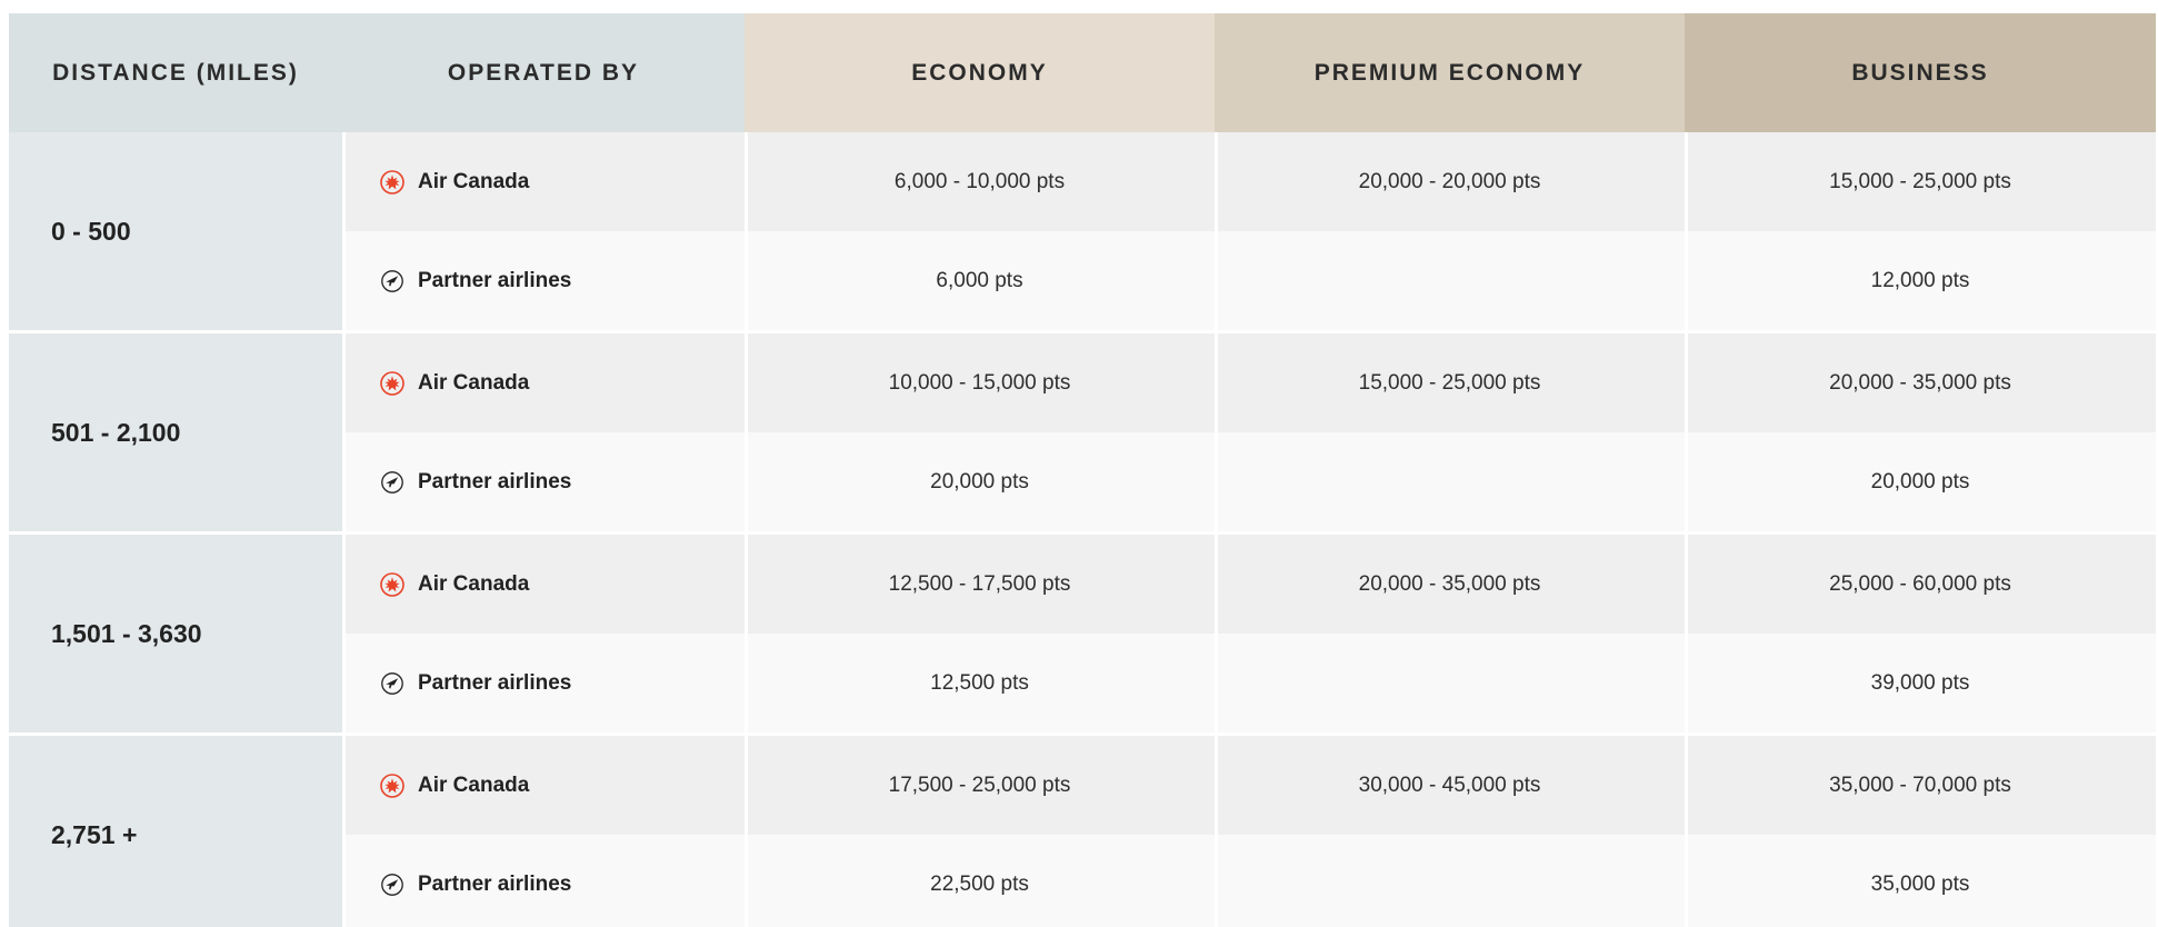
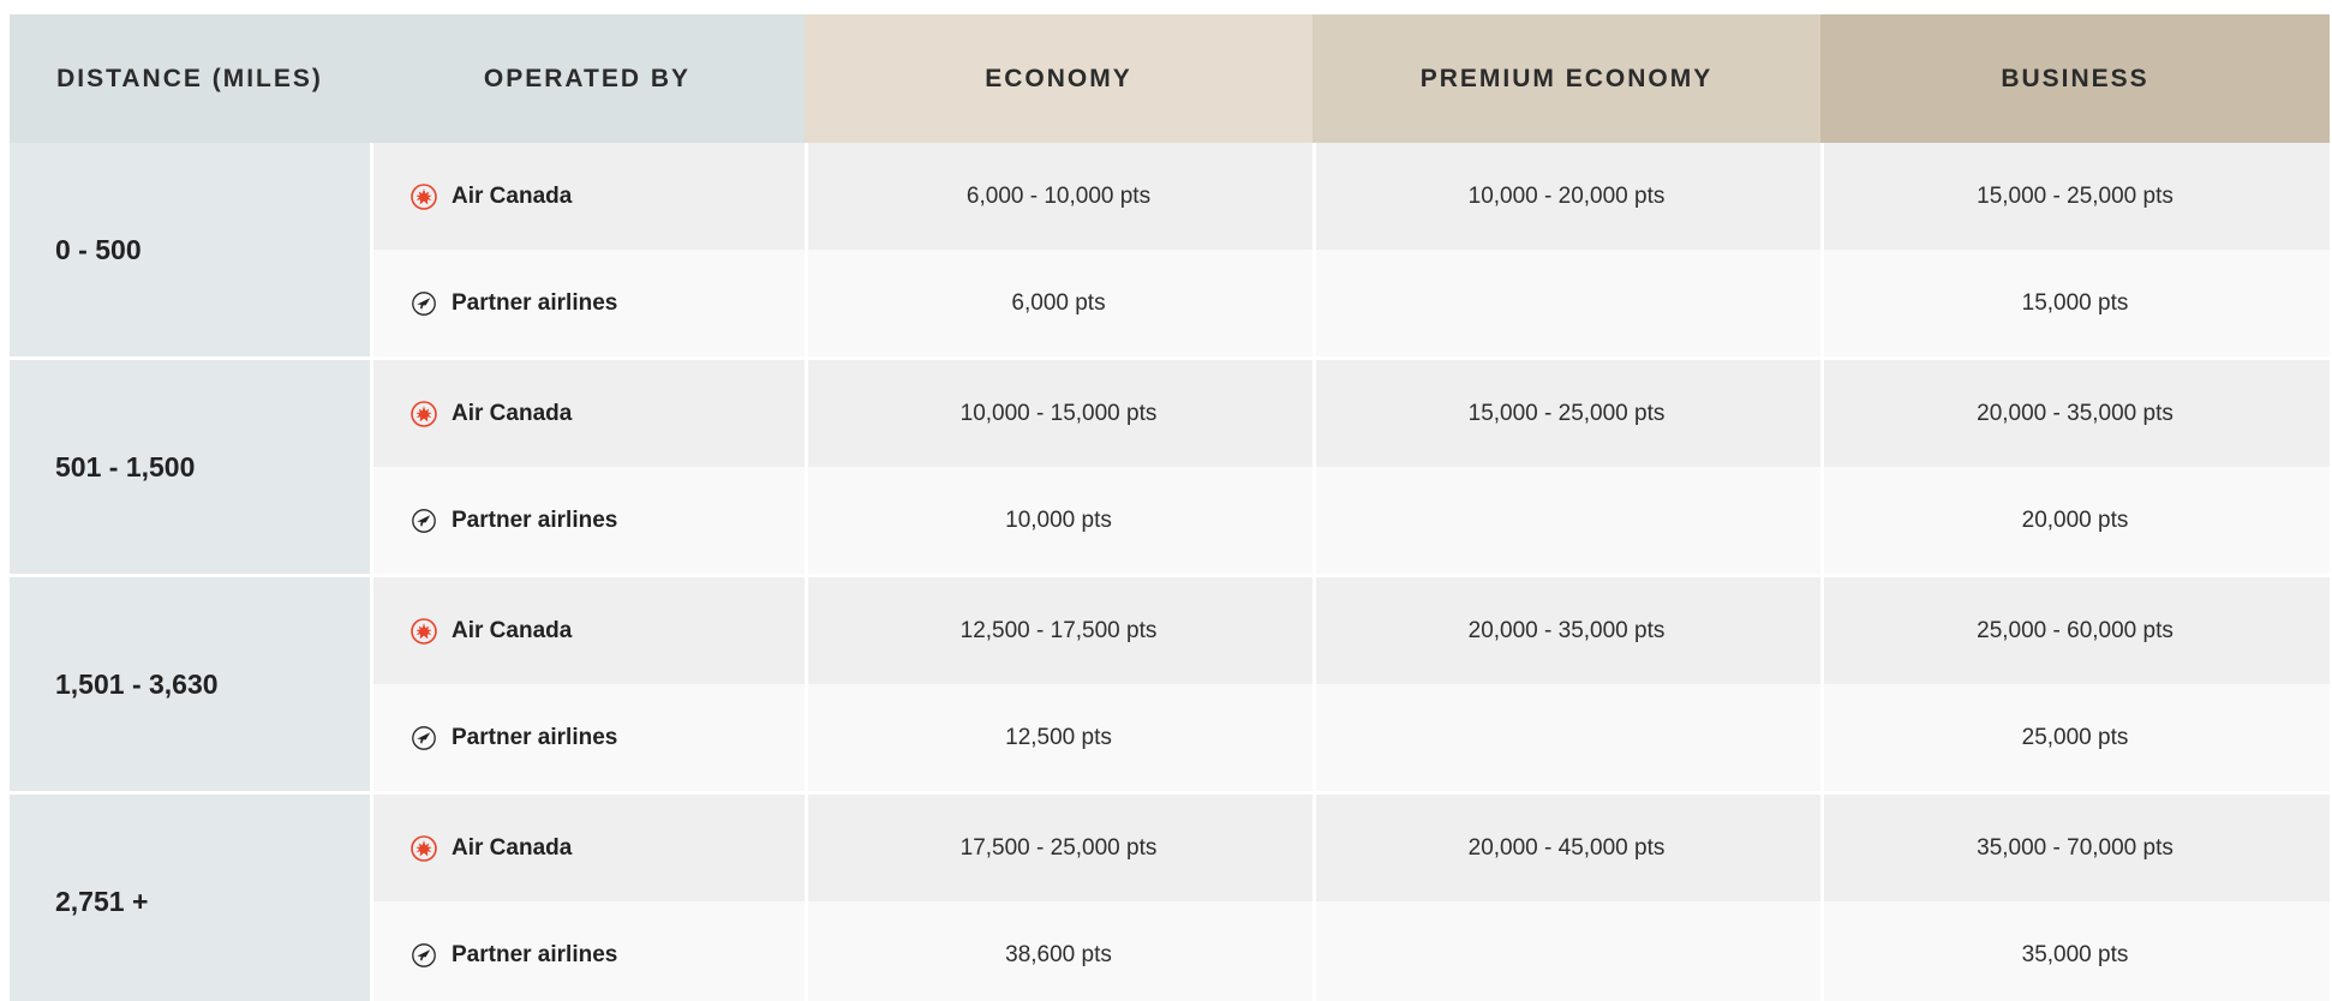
  DISTANCE (MILES)	OPERATED BY	ECONOMY	PREMIUM ECONOMY	BUSINESS
- 0 - 500	Air Canada	6,000 - 10,000 pts	20,000 - 20,000 pts	15,000 - 25,000 pts
+ 0 - 500	Air Canada	6,000 - 10,000 pts	10,000 - 20,000 pts	15,000 - 25,000 pts
- Partner airlines	6,000 pts		12,000 pts
+ Partner airlines	6,000 pts		15,000 pts
- 501 - 2,100	Air Canada	10,000 - 15,000 pts	15,000 - 25,000 pts	20,000 - 35,000 pts
+ 501 - 1,500	Air Canada	10,000 - 15,000 pts	15,000 - 25,000 pts	20,000 - 35,000 pts
- Partner airlines	20,000 pts		20,000 pts
+ Partner airlines	10,000 pts		20,000 pts
  1,501 - 3,630	Air Canada	12,500 - 17,500 pts	20,000 - 35,000 pts	25,000 - 60,000 pts
- Partner airlines	12,500 pts		39,000 pts
+ Partner airlines	12,500 pts		25,000 pts
- 2,751 +	Air Canada	17,500 - 25,000 pts	30,000 - 45,000 pts	35,000 - 70,000 pts
+ 2,751 +	Air Canada	17,500 - 25,000 pts	20,000 - 45,000 pts	35,000 - 70,000 pts
- Partner airlines	22,500 pts		35,000 pts
+ Partner airlines	38,600 pts		35,000 pts
